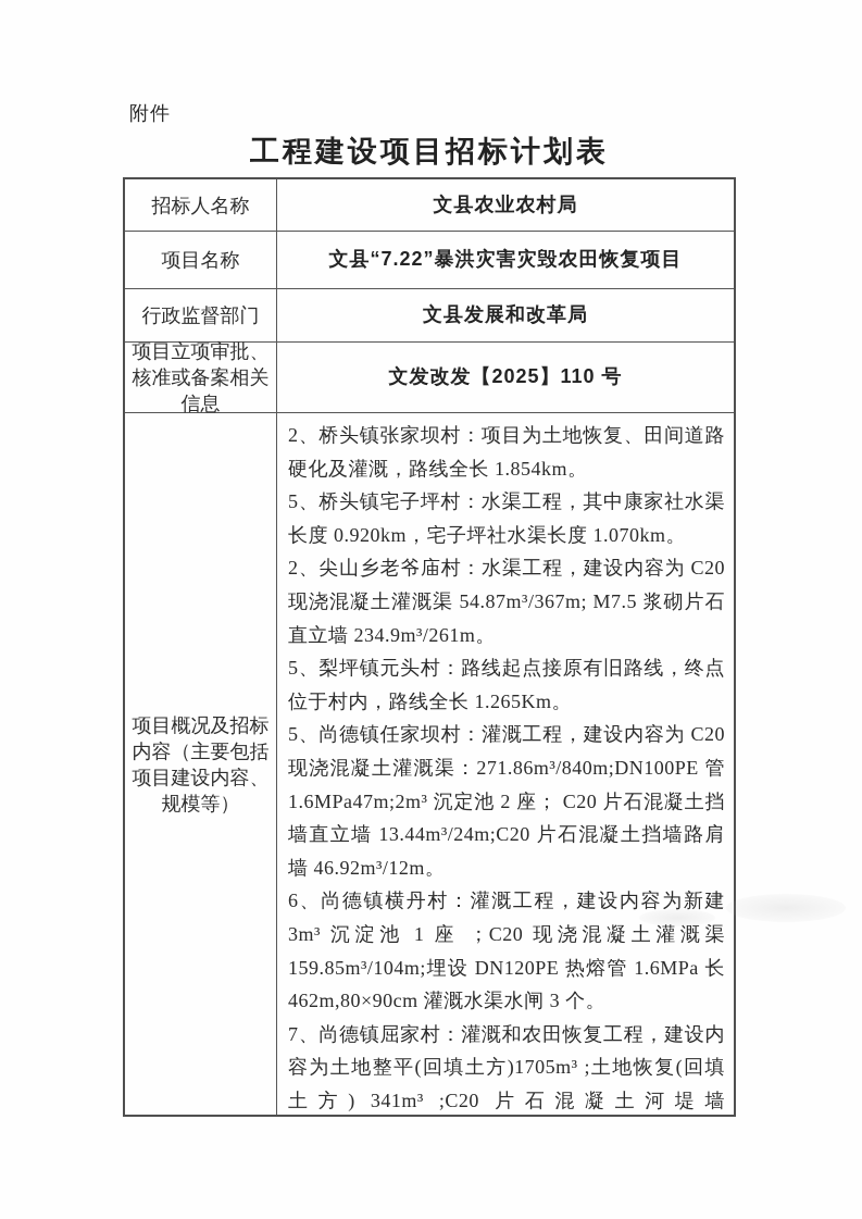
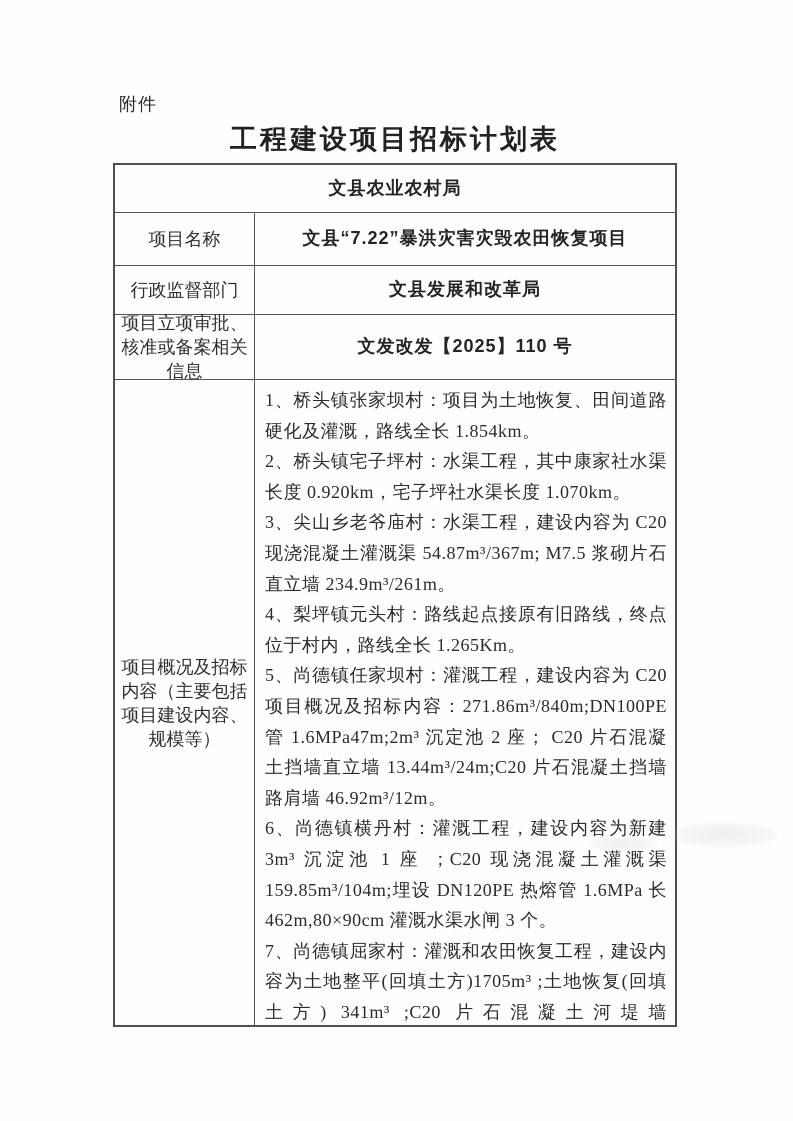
  附件
  工程建设项目招标计划表
- 招标人名称
  文县农业农村局
  项目名称
  文县“7.22”暴洪灾害灾毁农田恢复项目
  行政监督部门
  文县发展和改革局
  项目立项审批、核准或备案相关信息
  文发改发【2025】110 号
  项目概况及招标内容（主要包括项目建设内容、规模等）
- 2、桥头镇张家坝村：项目为土地恢复、田间道路硬化及灌溉，路线全长 1.854km。
+ 1、桥头镇张家坝村：项目为土地恢复、田间道路硬化及灌溉，路线全长 1.854km。
- 5、桥头镇宅子坪村：水渠工程，其中康家社水渠长度 0.920km，宅子坪社水渠长度 1.070km。
+ 2、桥头镇宅子坪村：水渠工程，其中康家社水渠长度 0.920km，宅子坪社水渠长度 1.070km。
- 2、尖山乡老爷庙村：水渠工程，建设内容为 C20 现浇混凝土灌溉渠 54.87m³/367m; M7.5 浆砌片石直立墙 234.9m³/261m。
+ 3、尖山乡老爷庙村：水渠工程，建设内容为 C20 现浇混凝土灌溉渠 54.87m³/367m; M7.5 浆砌片石直立墙 234.9m³/261m。
- 5、梨坪镇元头村：路线起点接原有旧路线，终点位于村内，路线全长 1.265Km。
+ 4、梨坪镇元头村：路线起点接原有旧路线，终点位于村内，路线全长 1.265Km。
- 5、尚德镇任家坝村：灌溉工程，建设内容为 C20 现浇混凝土灌溉渠：271.86m³/840m;DN100PE 管 1.6MPa47m;2m³ 沉定池 2 座； C20 片石混凝土挡墙直立墙 13.44m³/24m;C20 片石混凝土挡墙路肩墙 46.92m³/12m。
+ 5、尚德镇任家坝村：灌溉工程，建设内容为 C20 项目概况及招标内容：271.86m³/840m;DN100PE 管 1.6MPa47m;2m³ 沉定池 2 座； C20 片石混凝土挡墙直立墙 13.44m³/24m;C20 片石混凝土挡墙路肩墙 46.92m³/12m。
  6、尚德镇横丹村：灌溉工程，建设内容为新建 3m³ 沉淀池 1 座 ；C20 现浇混凝土灌溉渠 159.85m³/104m;埋设 DN120PE 热熔管 1.6MPa 长 462m,80×90cm 灌溉水渠水闸 3 个。
